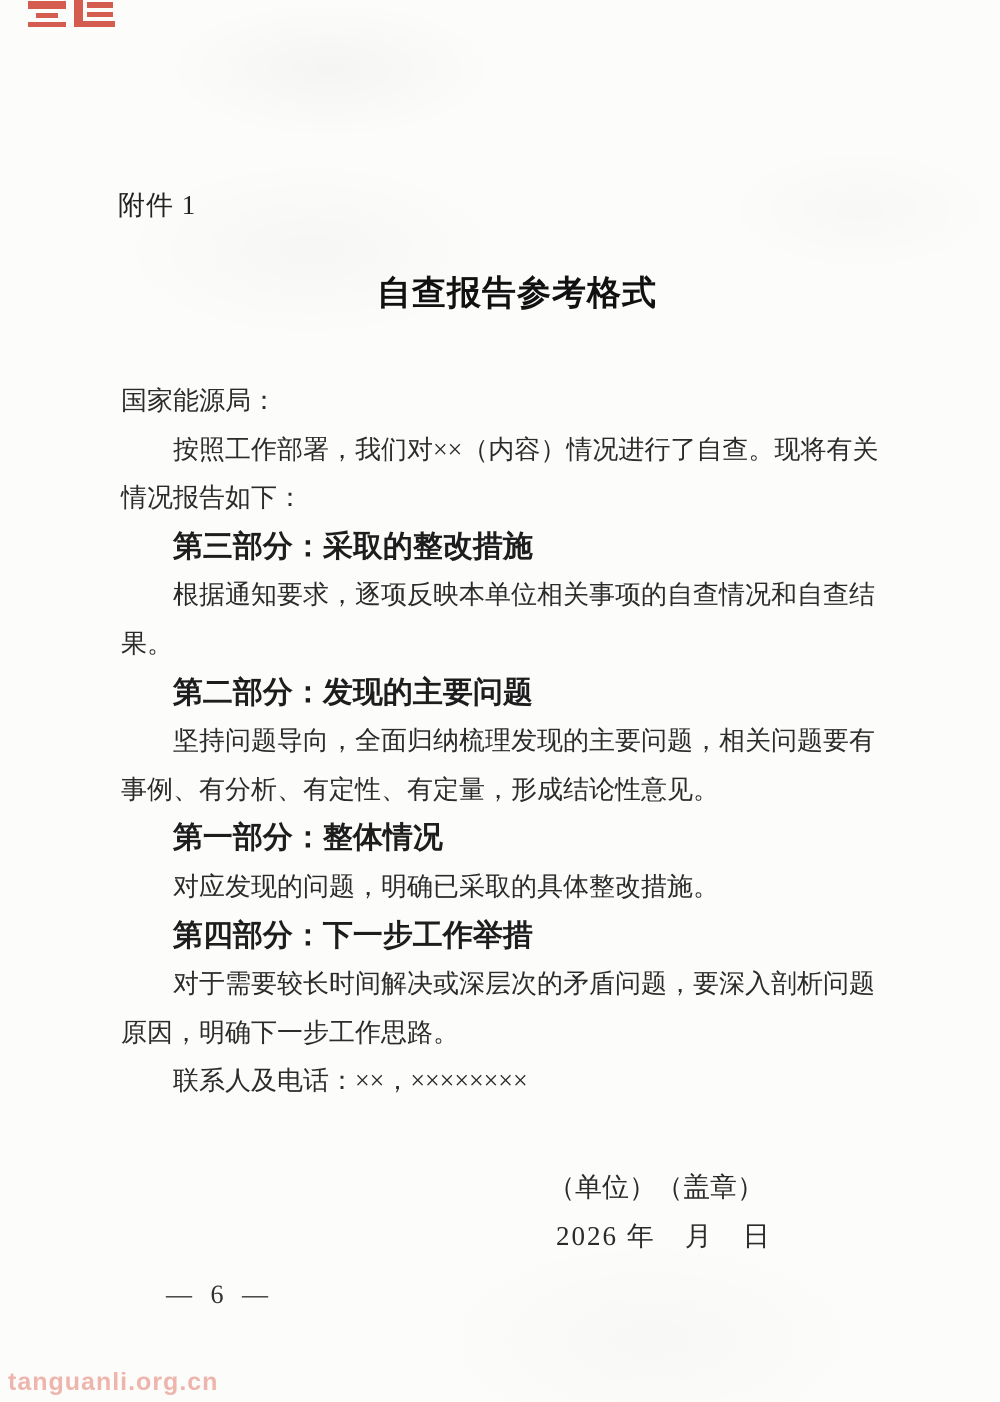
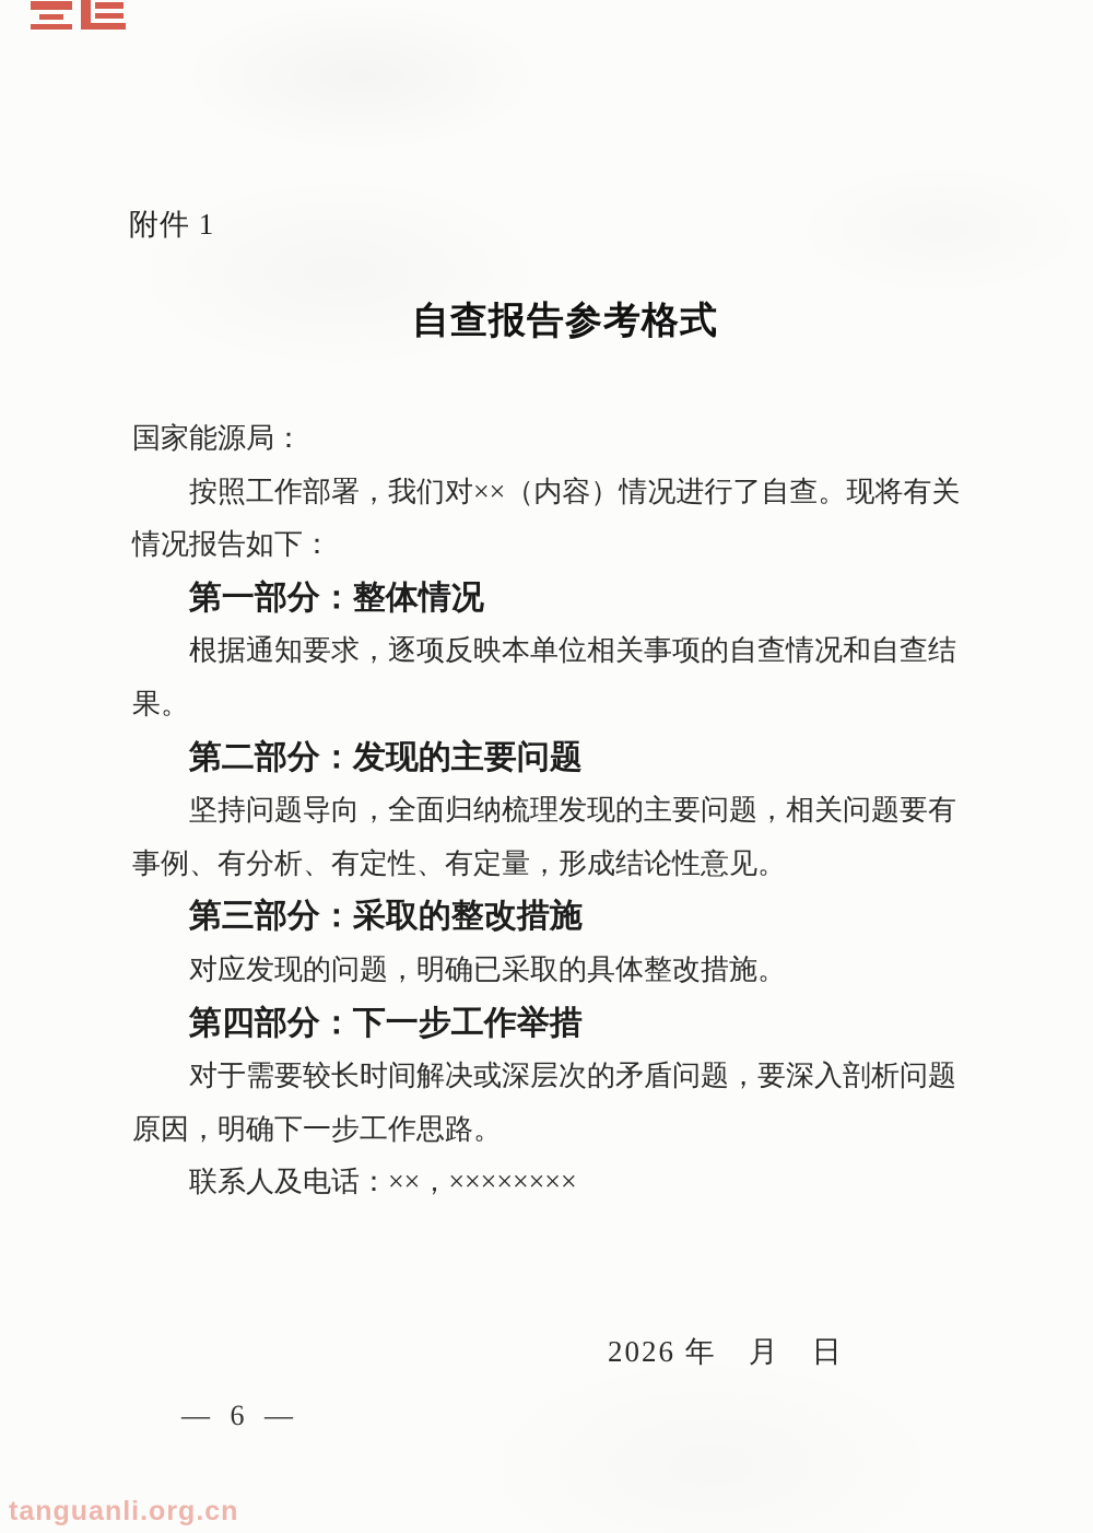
  附件 1
  自查报告参考格式
  国家能源局：
  按照工作部署，我们对××（内容）情况进行了自查。现将有关
  情况报告如下：
- 第三部分：采取的整改措施
+ 第一部分：整体情况
  根据通知要求，逐项反映本单位相关事项的自查情况和自查结
  果。
  第二部分：发现的主要问题
  坚持问题导向，全面归纳梳理发现的主要问题，相关问题要有
  事例、有分析、有定性、有定量，形成结论性意见。
- 第一部分：整体情况
+ 第三部分：采取的整改措施
  对应发现的问题，明确已采取的具体整改措施。
  第四部分：下一步工作举措
  对于需要较长时间解决或深层次的矛盾问题，要深入剖析问题
  原因，明确下一步工作思路。
  联系人及电话：××，××××××××
- （单位）（盖章）
  2026 年 月 日
  — 6 —
  tanguanli.org.cn
